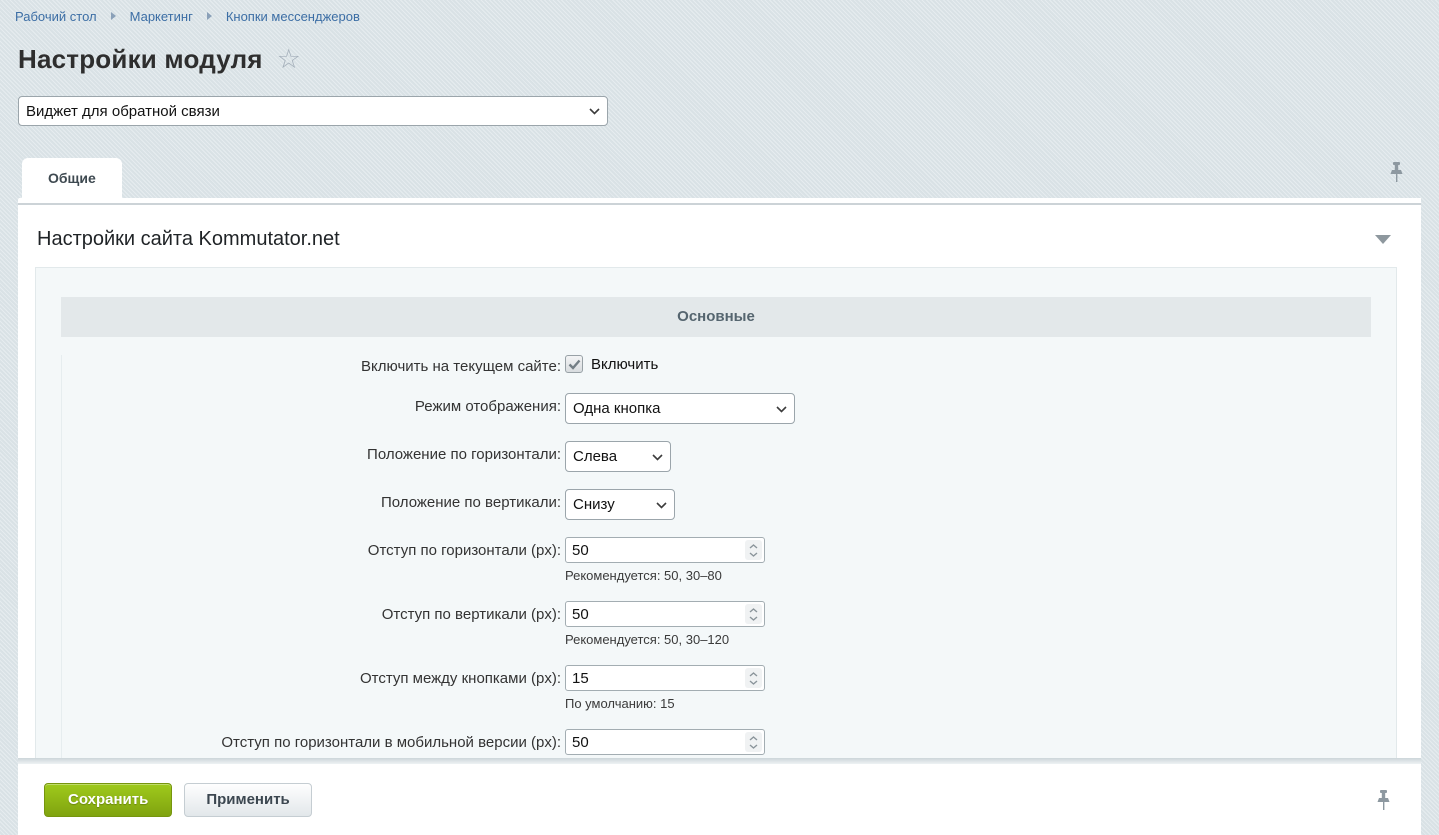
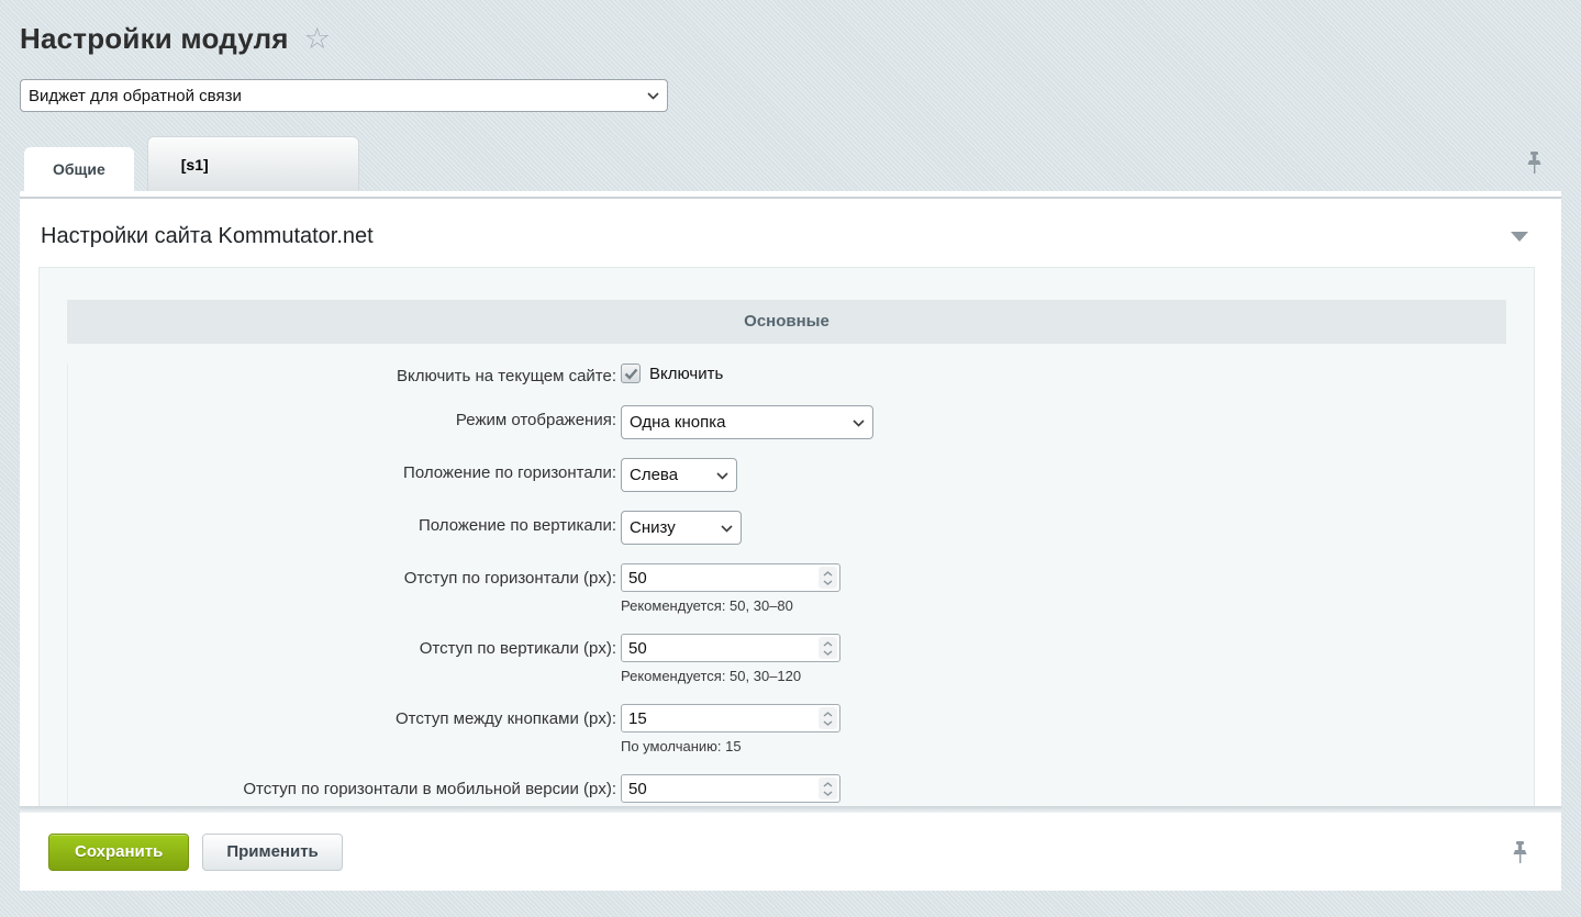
- Рабочий стол
- Маркетинг
- Кнопки мессенджеров
  Настройки модуля
  ☆
  Виджет для обратной связи
  Общие
+ [s1]
  Настройки сайта Kommutator.net
  Основные
  Включить на текущем сайте:
  Включить
  Режим отображения:
  Одна кнопка
  Положение по горизонтали:
  Слева
  Положение по вертикали:
  Снизу
  Отступ по горизонтали (px):
  50
  Рекомендуется: 50, 30–80
  Отступ по вертикали (px):
  50
  Рекомендуется: 50, 30–120
  Отступ между кнопками (px):
  15
  По умолчанию: 15
  Отступ по горизонтали в мобильной версии (px):
  50
  Сохранить
  Применить
